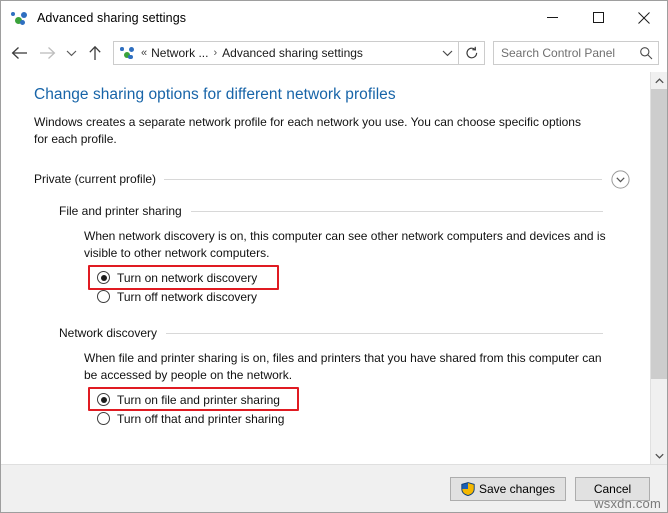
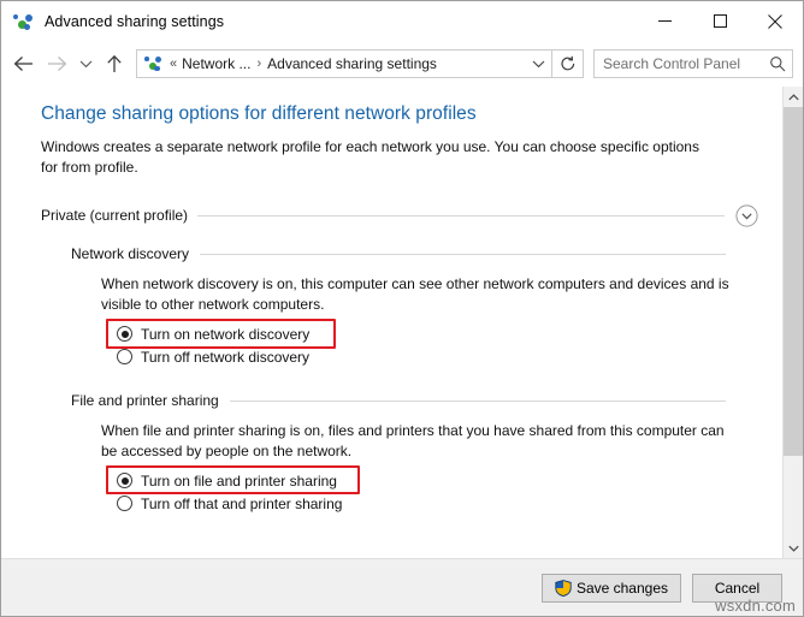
  Advanced sharing settings
  «
  Network ...
  ›
  Advanced sharing settings
  Search Control Panel
  Change sharing options for different network profiles
- Windows creates a separate network profile for each network you use. You can choose specific options for each profile.
+ Windows creates a separate network profile for each network you use. You can choose specific options for from profile.
  Private (current profile)
- File and printer sharing
+ Network discovery
  When network discovery is on, this computer can see other network computers and devices and is visible to other network computers.
  Turn on network discovery
  Turn off network discovery
- Network discovery
+ File and printer sharing
  When file and printer sharing is on, files and printers that you have shared from this computer can be accessed by people on the network.
  Turn on file and printer sharing
  Turn off that and printer sharing
  Save changes
  Cancel
  wsxdn.com
